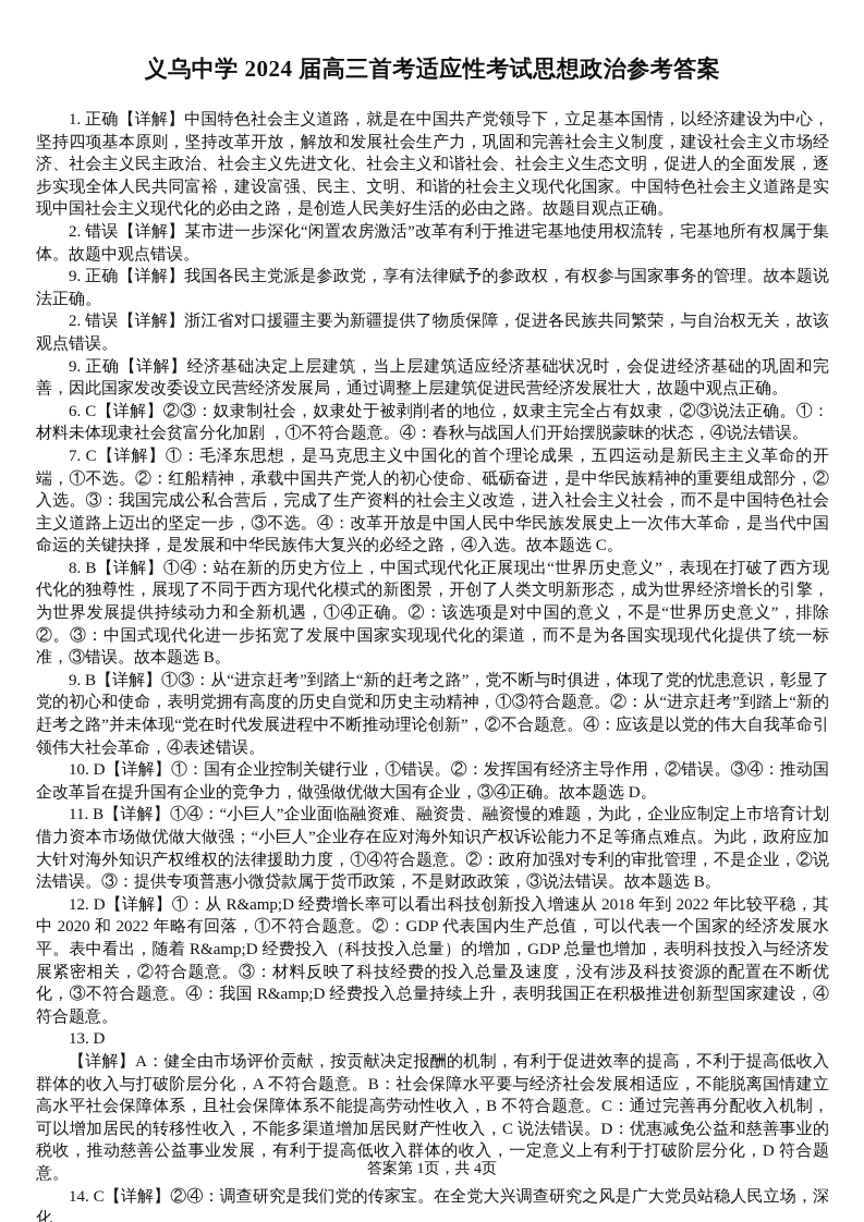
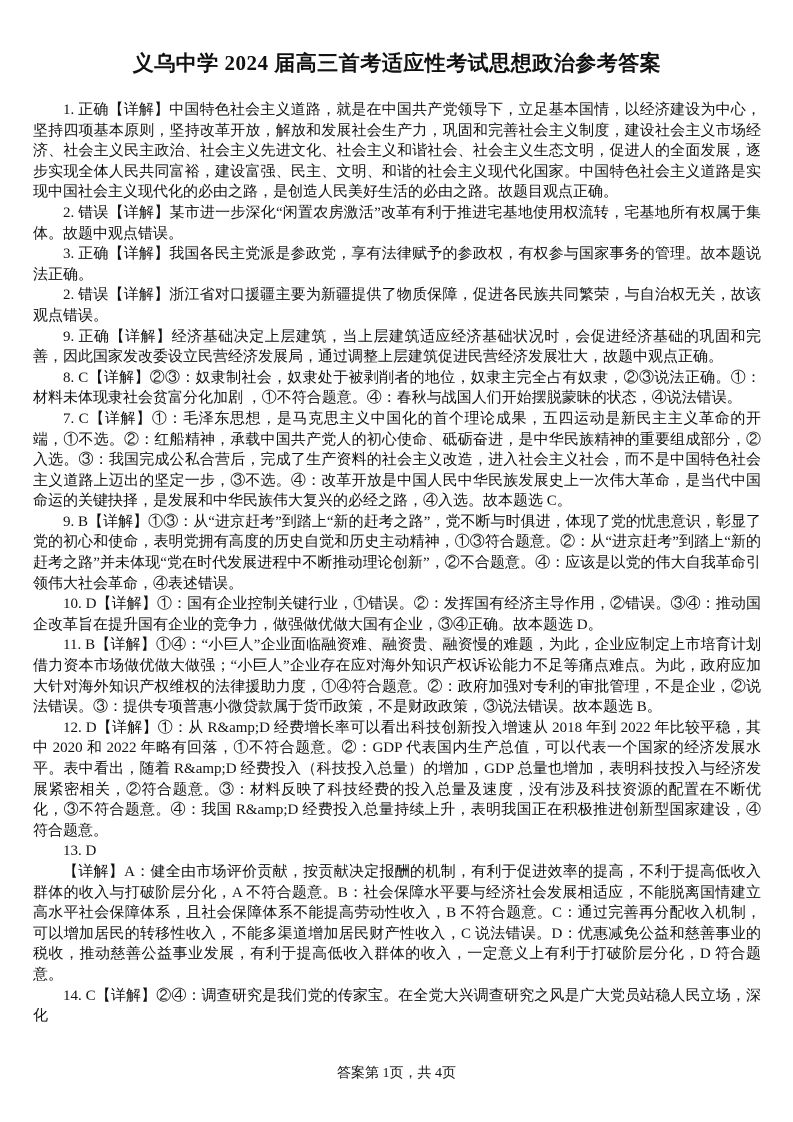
  义乌中学 2024 届高三首考适应性考试思想政治参考答案
  1. 正确【详解】中国特色社会主义道路，就是在中国共产党领导下，立足基本国情，以经济建设为中心，坚持四项基本原则，坚持改革开放，解放和发展社会生产力，巩固和完善社会主义制度，建设社会主义市场经济、社会主义民主政治、社会主义先进文化、社会主义和谐社会、社会主义生态文明，促进人的全面发展，逐步实现全体人民共同富裕，建设富强、民主、文明、和谐的社会主义现代化国家。中国特色社会主义道路是实现中国社会主义现代化的必由之路，是创造人民美好生活的必由之路。故题目观点正确。
  2. 错误【详解】某市进一步深化“闲置农房激活”改革有利于推进宅基地使用权流转，宅基地所有权属于集体。故题中观点错误。
- 9. 正确【详解】我国各民主党派是参政党，享有法律赋予的参政权，有权参与国家事务的管理。故本题说法正确。
+ 3. 正确【详解】我国各民主党派是参政党，享有法律赋予的参政权，有权参与国家事务的管理。故本题说法正确。
  2. 错误【详解】浙江省对口援疆主要为新疆提供了物质保障，促进各民族共同繁荣，与自治权无关，故该观点错误。
  9. 正确【详解】经济基础决定上层建筑，当上层建筑适应经济基础状况时，会促进经济基础的巩固和完善，因此国家发改委设立民营经济发展局，通过调整上层建筑促进民营经济发展壮大，故题中观点正确。
- 6. C【详解】②③：奴隶制社会，奴隶处于被剥削者的地位，奴隶主完全占有奴隶，②③说法正确。①：材料未体现隶社会贫富分化加剧 ，①不符合题意。④：春秋与战国人们开始摆脱蒙昧的状态，④说法错误。
+ 8. C【详解】②③：奴隶制社会，奴隶处于被剥削者的地位，奴隶主完全占有奴隶，②③说法正确。①：材料未体现隶社会贫富分化加剧 ，①不符合题意。④：春秋与战国人们开始摆脱蒙昧的状态，④说法错误。
  7. C【详解】①：毛泽东思想，是马克思主义中国化的首个理论成果，五四运动是新民主主义革命的开端，①不选。②：红船精神，承载中国共产党人的初心使命、砥砺奋进，是中华民族精神的重要组成部分，②入选。③：我国完成公私合营后，完成了生产资料的社会主义改造，进入社会主义社会，而不是中国特色社会主义道路上迈出的坚定一步，③不选。④：改革开放是中国人民中华民族发展史上一次伟大革命，是当代中国命运的关键抉择，是发展和中华民族伟大复兴的必经之路，④入选。故本题选 C。
- 8. B【详解】①④：站在新的历史方位上，中国式现代化正展现出“世界历史意义”，表现在打破了西方现代化的独尊性，展现了不同于西方现代化模式的新图景，开创了人类文明新形态，成为世界经济增长的引擎，为世界发展提供持续动力和全新机遇，①④正确。②：该选项是对中国的意义，不是“世界历史意义”，排除②。③：中国式现代化进一步拓宽了发展中国家实现现代化的渠道，而不是为各国实现现代化提供了统一标准，③错误。故本题选 B。
  9. B【详解】①③：从“进京赶考”到踏上“新的赶考之路”，党不断与时俱进，体现了党的忧患意识，彰显了党的初心和使命，表明党拥有高度的历史自觉和历史主动精神，①③符合题意。②：从“进京赶考”到踏上“新的赶考之路”并未体现“党在时代发展进程中不断推动理论创新”，②不合题意。④：应该是以党的伟大自我革命引领伟大社会革命，④表述错误。
  10. D【详解】①：国有企业控制关键行业，①错误。②：发挥国有经济主导作用，②错误。③④：推动国企改革旨在提升国有企业的竞争力，做强做优做大国有企业，③④正确。故本题选 D。
  11. B【详解】①④：“小巨人”企业面临融资难、融资贵、融资慢的难题，为此，企业应制定上市培育计划借力资本市场做优做大做强；“小巨人”企业存在应对海外知识产权诉讼能力不足等痛点难点。为此，政府应加大针对海外知识产权维权的法律援助力度，①④符合题意。②：政府加强对专利的审批管理，不是企业，②说法错误。③：提供专项普惠小微贷款属于货币政策，不是财政政策，③说法错误。故本题选 B。
  12. D【详解】①：从 R&amp;D 经费增长率可以看出科技创新投入增速从 2018 年到 2022 年比较平稳，其中 2020 和 2022 年略有回落，①不符合题意。②：GDP 代表国内生产总值，可以代表一个国家的经济发展水平。表中看出，随着 R&amp;D 经费投入（科技投入总量）的增加，GDP 总量也增加，表明科技投入与经济发展紧密相关，②符合题意。③：材料反映了科技经费的投入总量及速度，没有涉及科技资源的配置在不断优化，③不符合题意。④：我国 R&amp;D 经费投入总量持续上升，表明我国正在积极推进创新型国家建设，④符合题意。
  13. D
  【详解】A：健全由市场评价贡献，按贡献决定报酬的机制，有利于促进效率的提高，不利于提高低收入群体的收入与打破阶层分化，A 不符合题意。B：社会保障水平要与经济社会发展相适应，不能脱离国情建立高水平社会保障体系，且社会保障体系不能提高劳动性收入，B 不符合题意。C：通过完善再分配收入机制，可以增加居民的转移性收入，不能多渠道增加居民财产性收入，C 说法错误。D：优惠减免公益和慈善事业的税收，推动慈善公益事业发展，有利于提高低收入群体的收入，一定意义上有利于打破阶层分化，D 符合题意。
  14. C【详解】②④：调查研究是我们党的传家宝。在全党大兴调查研究之风是广大党员站稳人民立场，深化
  答案第 1页，共 4页
